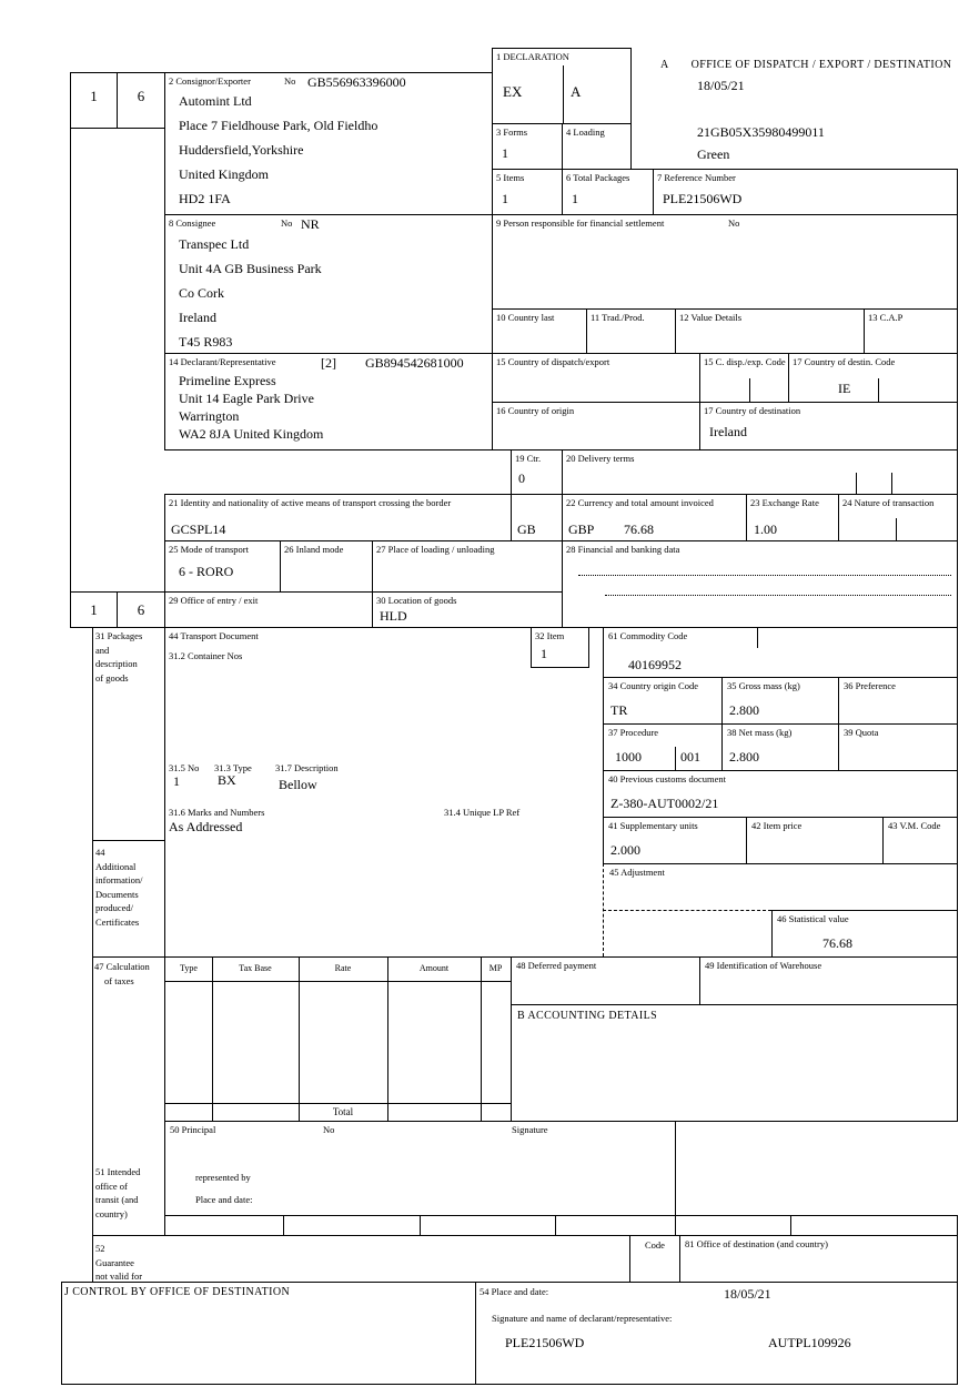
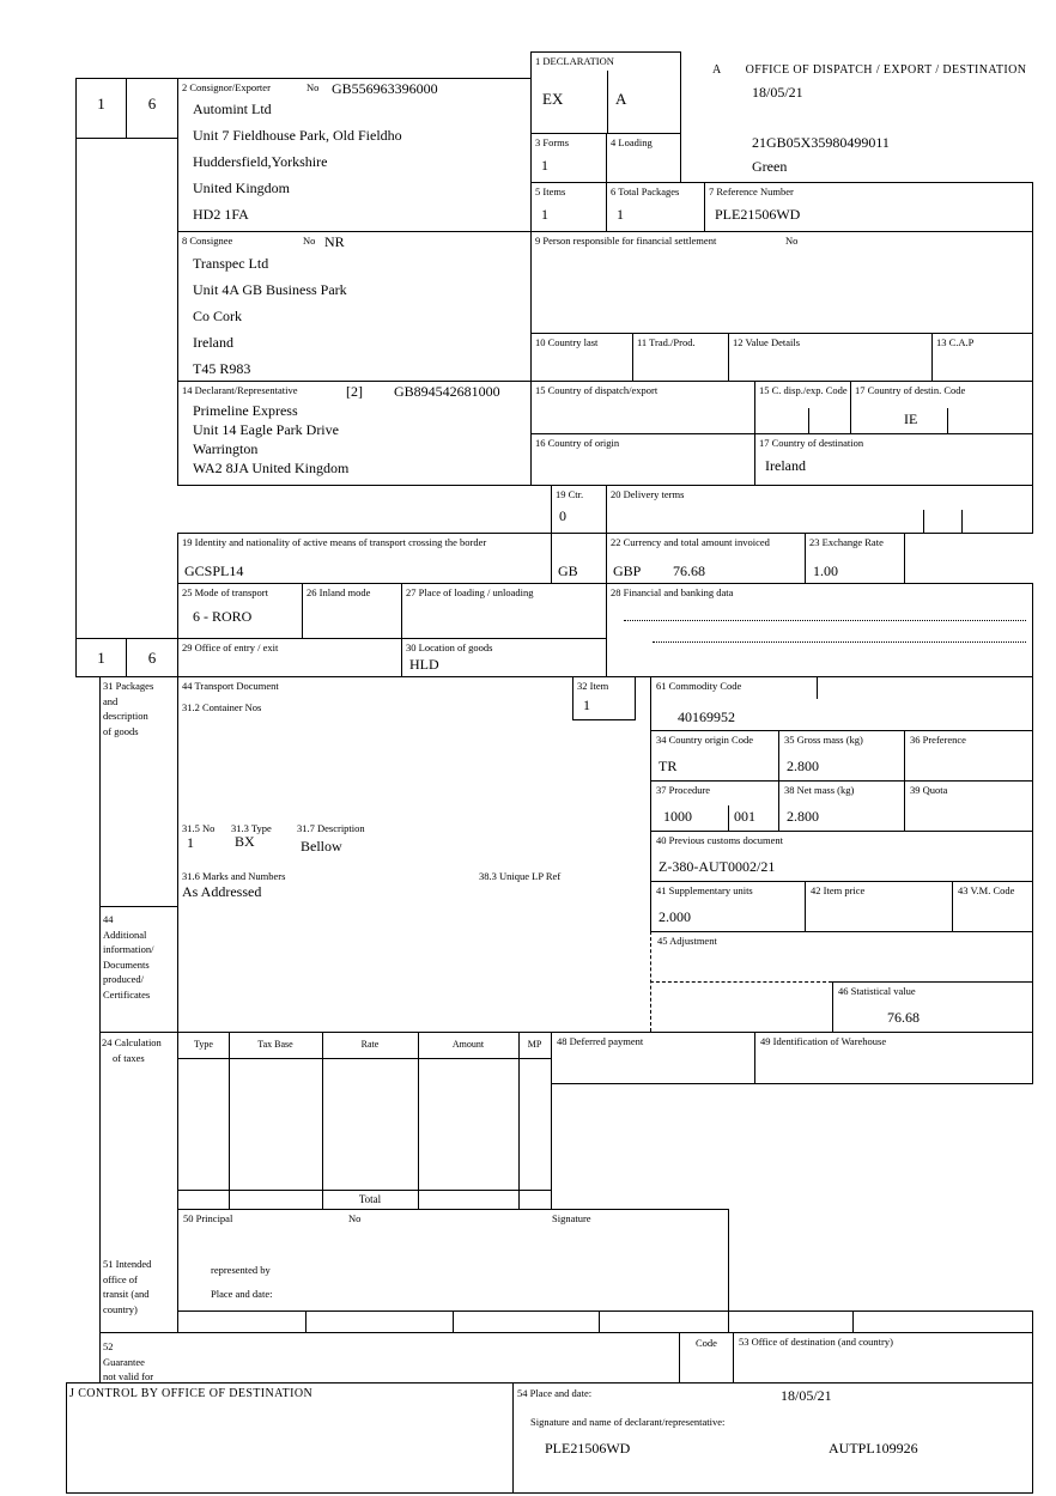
  1
  6
  1
  6
  1 DECLARATION
  EX
  A
  A OFFICE OF DISPATCH / EXPORT / DESTINATION
  18/05/21
  21GB05X35980499011
  Green
  2 Consignor/Exporter
  No
  GB556963396000
  Automint Ltd
- Place 7 Fieldhouse Park, Old Fieldho
+ Unit 7 Fieldhouse Park, Old Fieldho
  Huddersfield,Yorkshire
  United Kingdom
  HD2 1FA
  3 Forms
  1
  4 Loading
  5 Items
  1
  6 Total Packages
  1
  7 Reference Number
  PLE21506WD
  8 Consignee
  No
  NR
  Transpec Ltd
  Unit 4A GB Business Park
  Co Cork
  Ireland
  T45 R983
  9 Person responsible for financial settlement
  No
  10 Country last
  11 Trad./Prod.
  12 Value Details
  13 C.A.P
  14 Declarant/Representative
  [2]
  GB894542681000
  Primeline Express
  Unit 14 Eagle Park Drive
  Warrington
  WA2 8JA United Kingdom
  15 Country of dispatch/export
  15 C. disp./exp. Code
  17 Country of destin. Code
  IE
  16 Country of origin
  17 Country of destination
  Ireland
  19 Ctr.
  0
  20 Delivery terms
- 21 Identity and nationality of active means of transport crossing the border
+ 19 Identity and nationality of active means of transport crossing the border
  GCSPL14
  GB
  22 Currency and total amount invoiced
  GBP
  76.68
  23 Exchange Rate
  1.00
- 24 Nature of transaction
  25 Mode of transport
  6 - RORO
  26 Inland mode
  27 Place of loading / unloading
  28 Financial and banking data
  29 Office of entry / exit
  30 Location of goods
  HLD
  31 Packages
  and
  description
  of goods
  44 Transport Document
  31.2 Container Nos
  31.5 No
  1
  31.3 Type
  BX
  31.7 Description
  Bellow
  31.6 Marks and Numbers
  As Addressed
- 31.4 Unique LP Ref
+ 38.3 Unique LP Ref
  32 Item
  1
  61 Commodity Code
  40169952
  34 Country origin Code
  TR
  35 Gross mass (kg)
  2.800
  36 Preference
  37 Procedure
  1000
  001
  38 Net mass (kg)
  2.800
  39 Quota
  40 Previous customs document
  Z-380-AUT0002/21
  41 Supplementary units
  2.000
  42 Item price
  43 V.M. Code
  45 Adjustment
  46 Statistical value
  76.68
  44
  Additional
  information/
  Documents
  produced/
  Certificates
- 47 Calculation
+ 24 Calculation
  of taxes
  Type
  Tax Base
  Rate
  Amount
  MP
  Total
  48 Deferred payment
  49 Identification of Warehouse
- B ACCOUNTING DETAILS
  50 Principal
  No
  Signature
  represented by
  Place and date:
  51 Intended
  office of
  transit (and
  country)
  52
  Guarantee
  not valid for
  Code
- 81 Office of destination (and country)
+ 53 Office of destination (and country)
  J CONTROL BY OFFICE OF DESTINATION
  54 Place and date:
  18/05/21
  Signature and name of declarant/representative:
  PLE21506WD
  AUTPL109926
